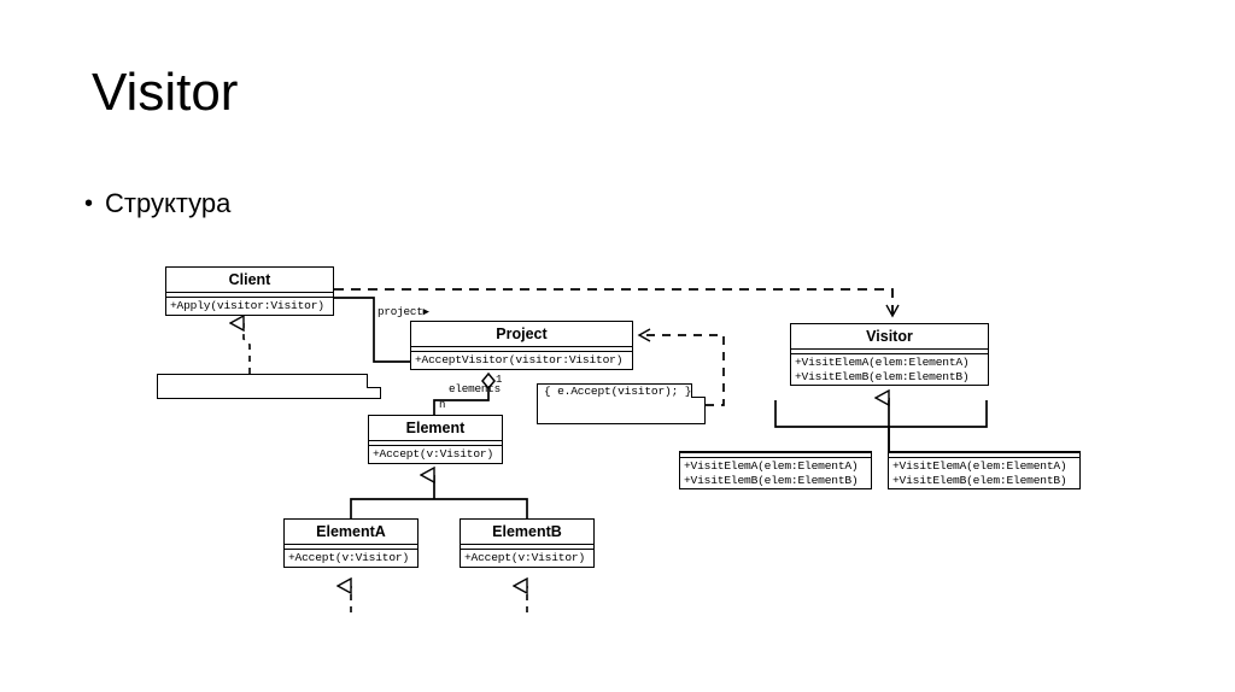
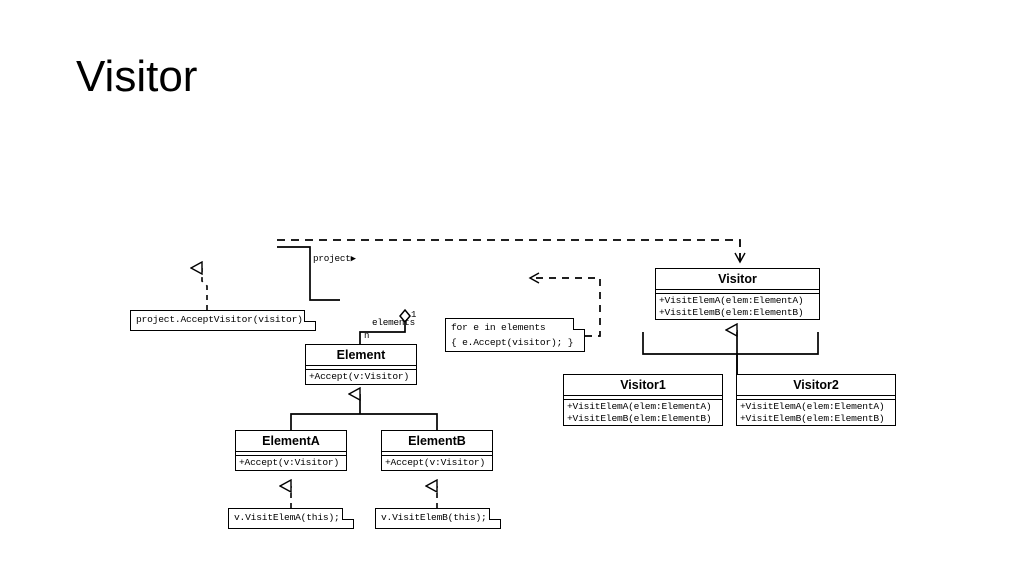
  Visitor
- •
- Структура
- Client
- +Apply(visitor:Visitor)
- Project
- +AcceptVisitor(visitor:Visitor)
  Visitor
  +VisitElemA(elem:ElementA)
  +VisitElemB(elem:ElementB)
+ Visitor1
  +VisitElemA(elem:ElementA)
  +VisitElemB(elem:ElementB)
+ Visitor2
  +VisitElemA(elem:ElementA)
  +VisitElemB(elem:ElementB)
  Element
  +Accept(v:Visitor)
  ElementA
  +Accept(v:Visitor)
  ElementB
  +Accept(v:Visitor)
+ project.AcceptVisitor(visitor)
+ for e in elements
  { e.Accept(visitor); }
+ v.VisitElemA(this);
+ v.VisitElemB(this);
  project▶
  elements
  1
  n
